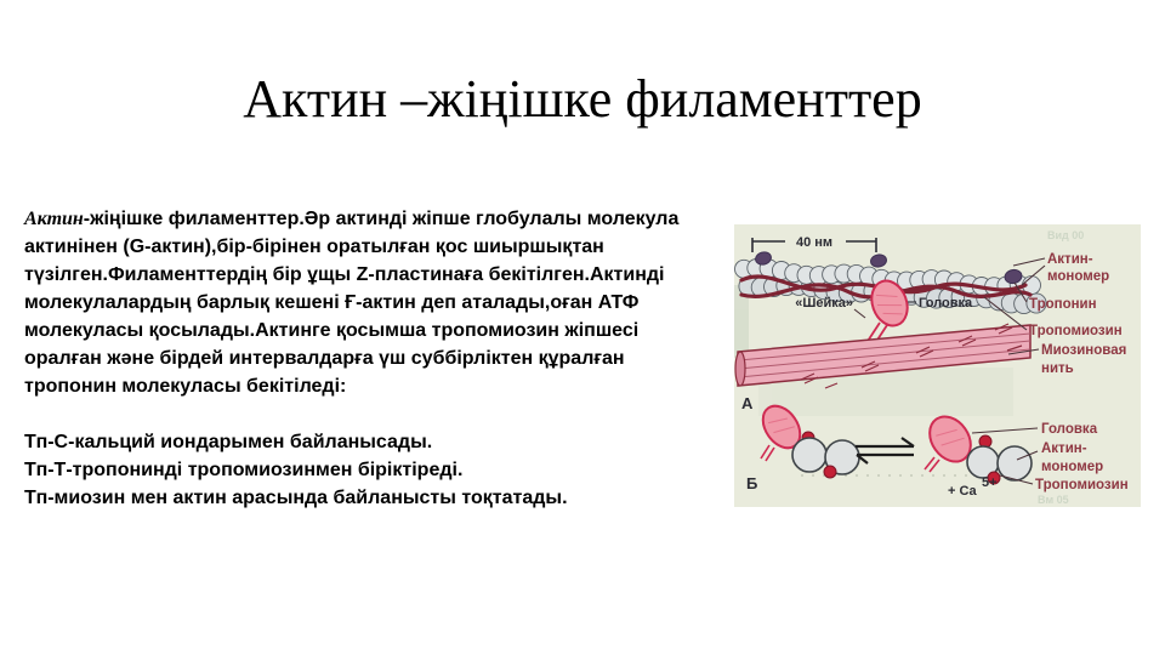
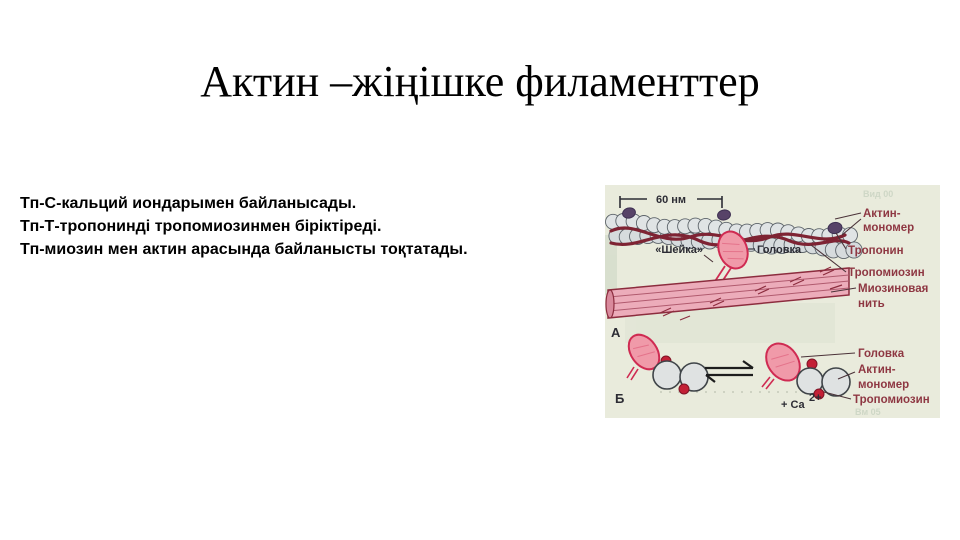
  Актин –жіңішке филаменттер
- Актин-жіңішке филаменттер.Әр актинді жіпше глобулалы молекула
- актинінен (G-актин),бір-бірінен оратылған қос шиыршықтан
- түзілген.Филаменттердің бір ұщы Z-пластинаға бекітілген.Актинді
- молекулалардың барлық кешені Ғ-актин деп аталады,оған АТФ
- молекуласы қосылады.Актинге қосымша тропомиозин жіпшесі
- оралған және бірдей интервалдарға үш суббірліктен құралған
- тропонин молекуласы бекітіледі:
  Тп-С-кальций иондарымен байланысады.
  Тп-Т-тропонинді тропомиозинмен біріктіреді.
  Тп-миозин мен актин арасында байланысты тоқтатады.
  Вид 00
  Вм 05
- 40 нм
+ 60 нм
  Актин-
  мономер
  Тропонин
  Тропомиозин
  Миозиновая
  нить
  «Шейка»
  Головка
  А
  Б
  + Са
- 5+
+ 2+
  Головка
  Актин-
  мономер
  Тропомиозин
